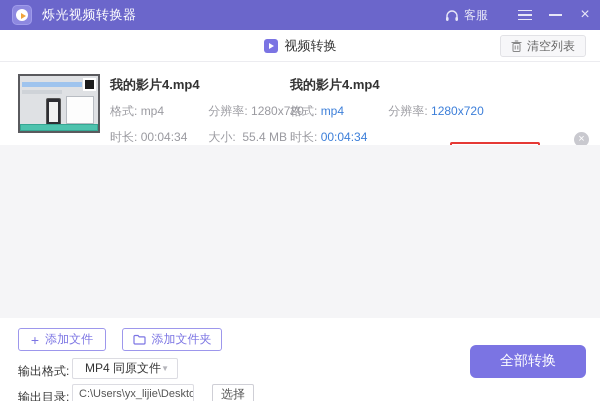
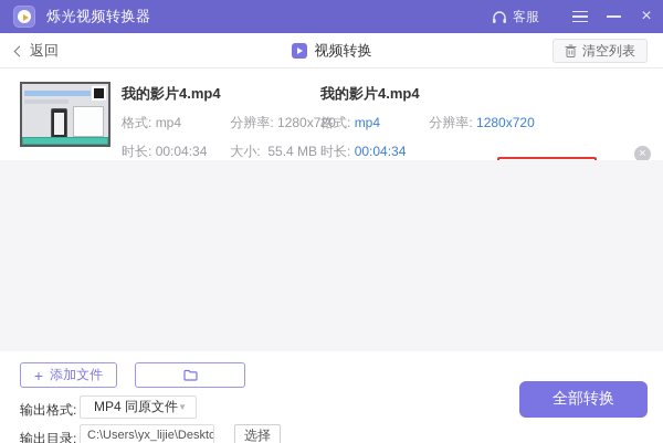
  烁光视频转换器
  客服
  ×
+ 返回
  视频转换
  清空列表
  我的影片4.mp4
  格式: mp4 分辨率: 1280x720
  时长: 00:04:34 大小: 55.4 MB
  我的影片4.mp4
  格式: mp4 分辨率: 1280x720
  时长: 00:04:34
  ×
  +
  添加文件
- 添加文件夹
  输出格式:
  MP4 同原文件
  ▼
  输出目录:
  C:\Users\yx_lijie\Deskto
  选择
  全部转换
